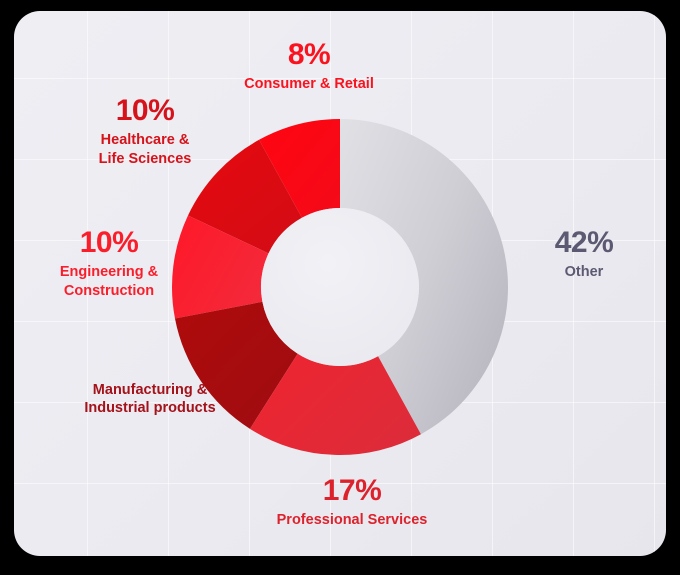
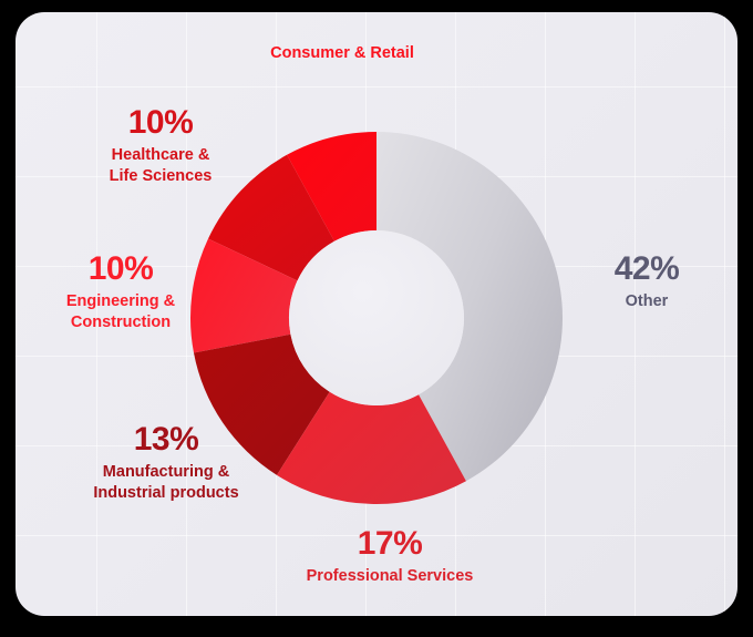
- 8%
  Consumer & Retail
  10%
  Healthcare &
  Life Sciences
  10%
  Engineering &
  Construction
+ 13%
  Manufacturing &
  Industrial products
  17%
  Professional Services
  42%
  Other
